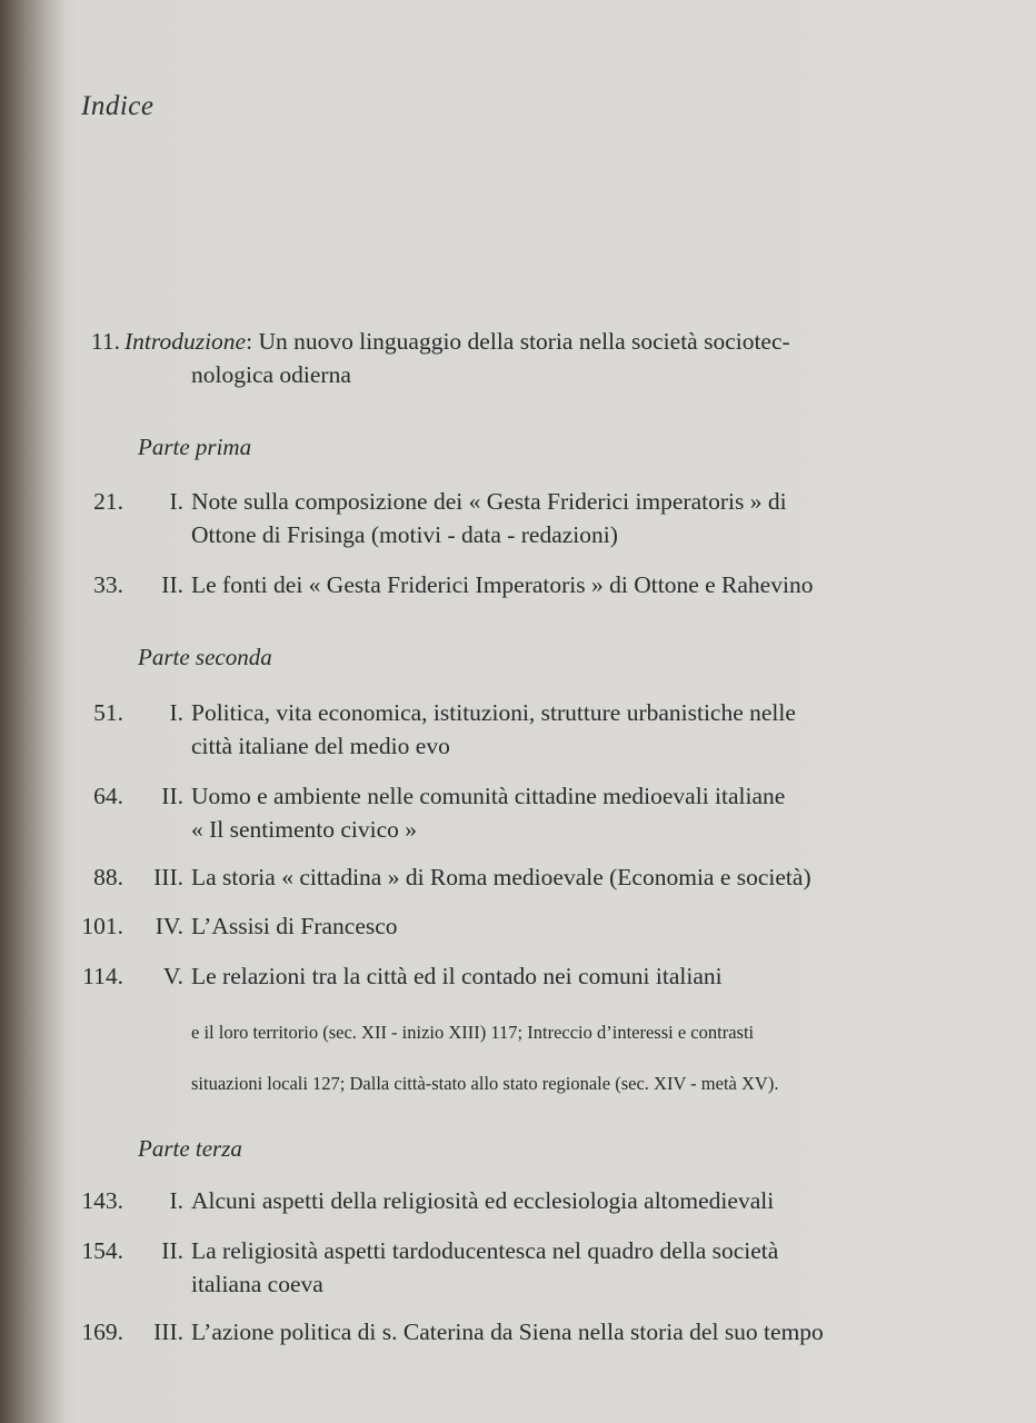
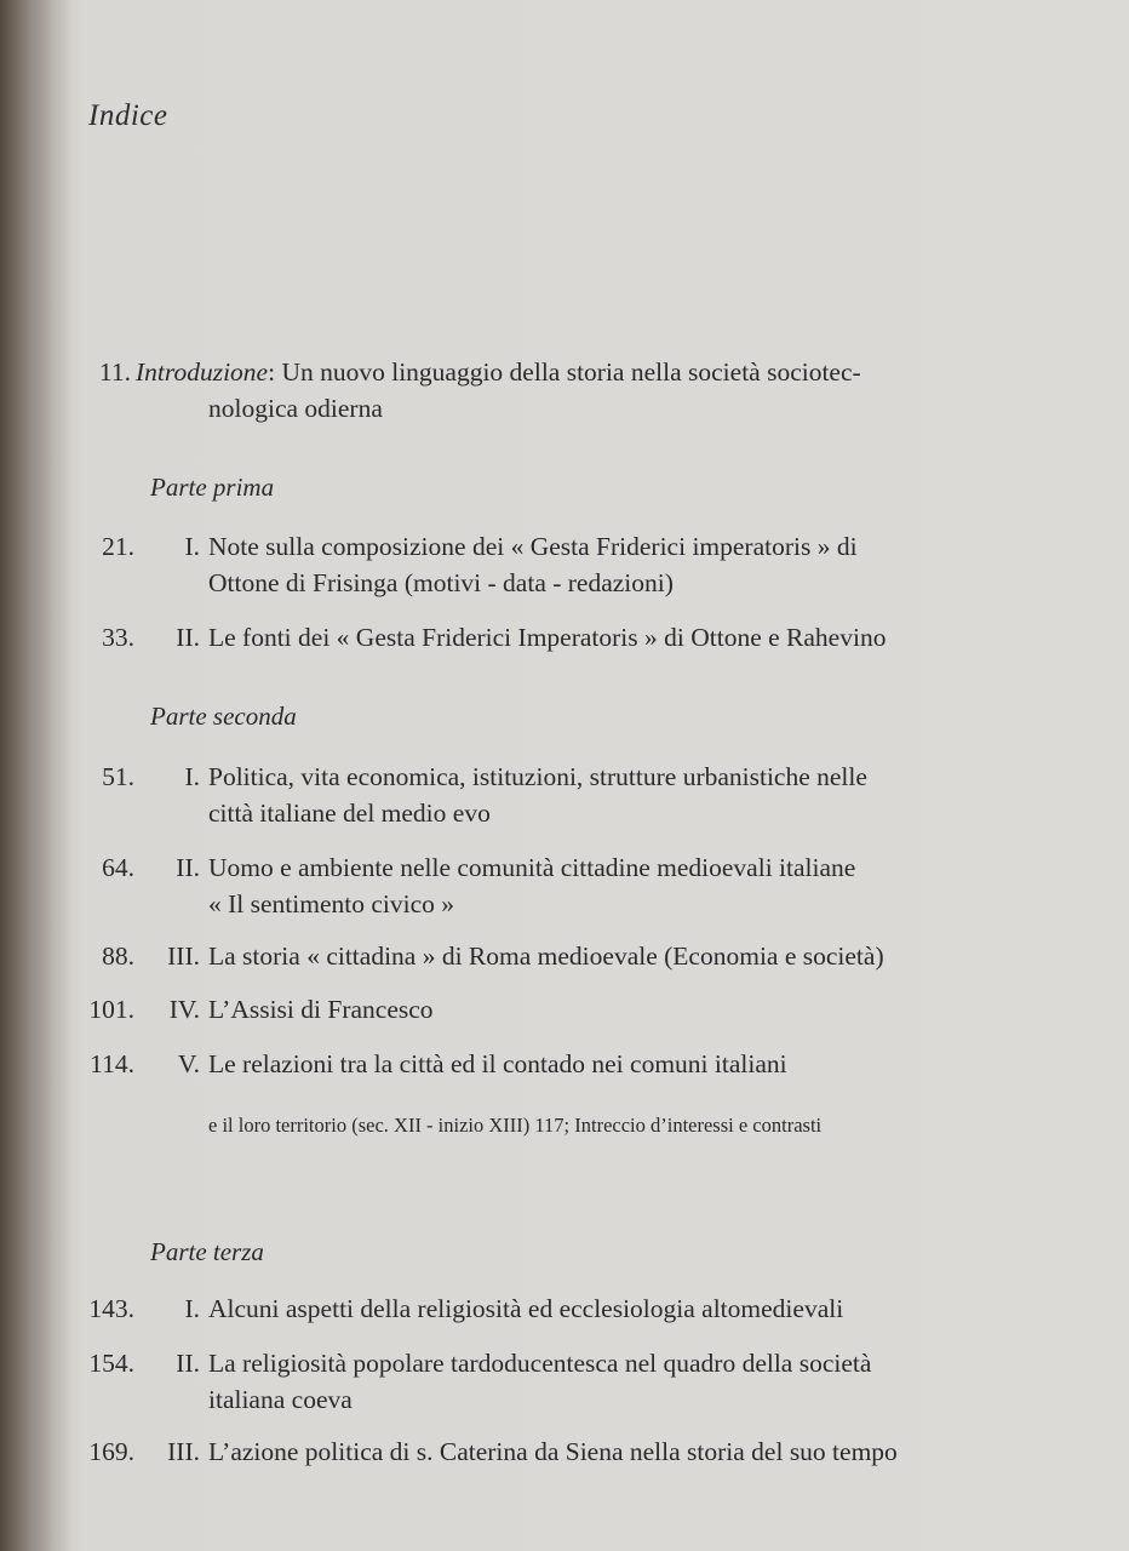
  Indice
  11.
  Introduzione: Un nuovo linguaggio della storia nella società sociotec-
  nologica odierna
  Parte prima
  21.
  I.
  Note sulla composizione dei « Gesta Friderici imperatoris » di
  Ottone di Frisinga (motivi - data - redazioni)
  33.
  II.
  Le fonti dei « Gesta Friderici Imperatoris » di Ottone e Rahevino
  Parte seconda
  51.
  I.
  Politica, vita economica, istituzioni, strutture urbanistiche nelle
  città italiane del medio evo
  64.
  II.
  Uomo e ambiente nelle comunità cittadine medioevali italiane
  « Il sentimento civico »
  88.
  III.
  La storia « cittadina » di Roma medioevale (Economia e società)
  101.
  IV.
  L’Assisi di Francesco
  114.
  V.
  Le relazioni tra la città ed il contado nei comuni italiani
  e il loro territorio (sec. XII - inizio XIII) 117; Intreccio d’interessi e contrasti
- situazioni locali 127; Dalla città-stato allo stato regionale (sec. XIV - metà XV).
  Parte terza
  143.
  I.
  Alcuni aspetti della religiosità ed ecclesiologia altomedievali
  154.
  II.
- La religiosità aspetti tardoducentesca nel quadro della società
+ La religiosità popolare tardoducentesca nel quadro della società
  italiana coeva
  169.
  III.
  L’azione politica di s. Caterina da Siena nella storia del suo tempo
